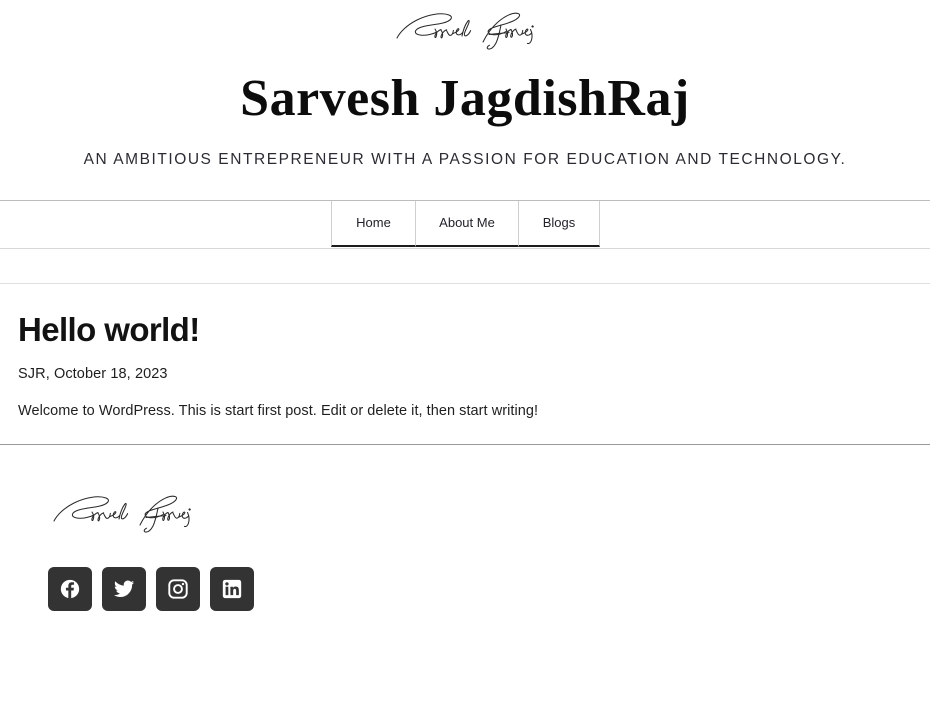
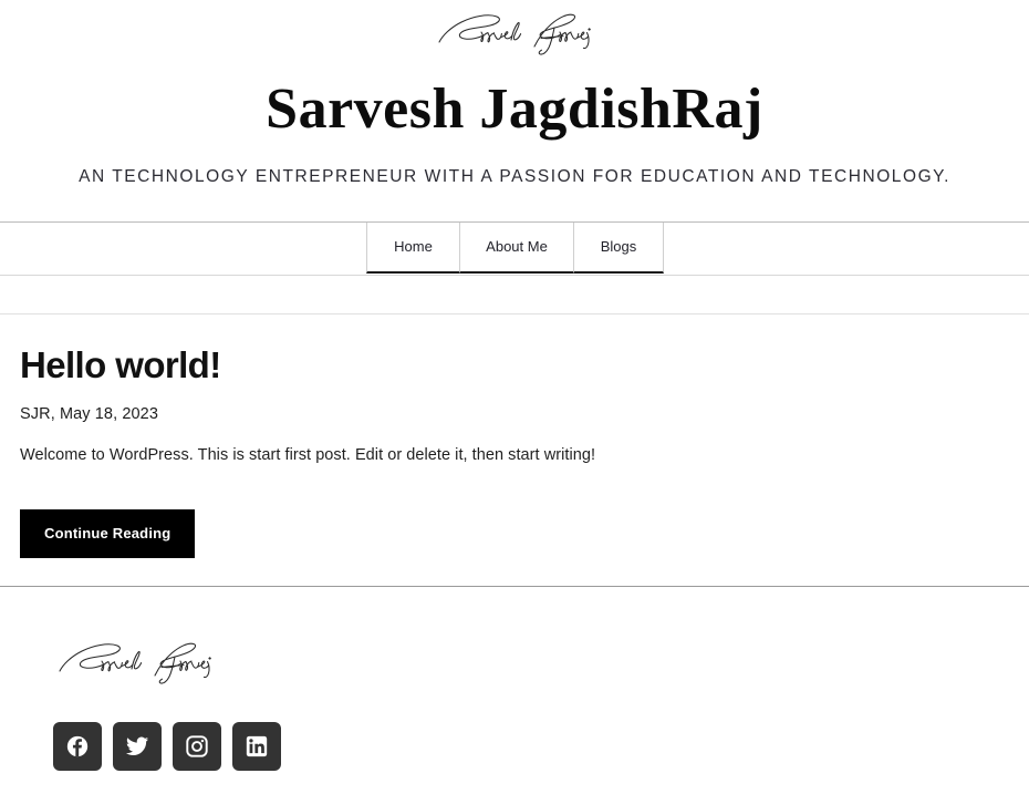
  Sarvesh JagdishRaj
- AN AMBITIOUS ENTREPRENEUR WITH A PASSION FOR EDUCATION AND TECHNOLOGY.
+ AN TECHNOLOGY ENTREPRENEUR WITH A PASSION FOR EDUCATION AND TECHNOLOGY.
  Home
  About Me
  Blogs
  Hello world!
- SJR, October 18, 2023
+ SJR, May 18, 2023
  Welcome to WordPress. This is start first post. Edit or delete it, then start writing!
+ Continue Reading
